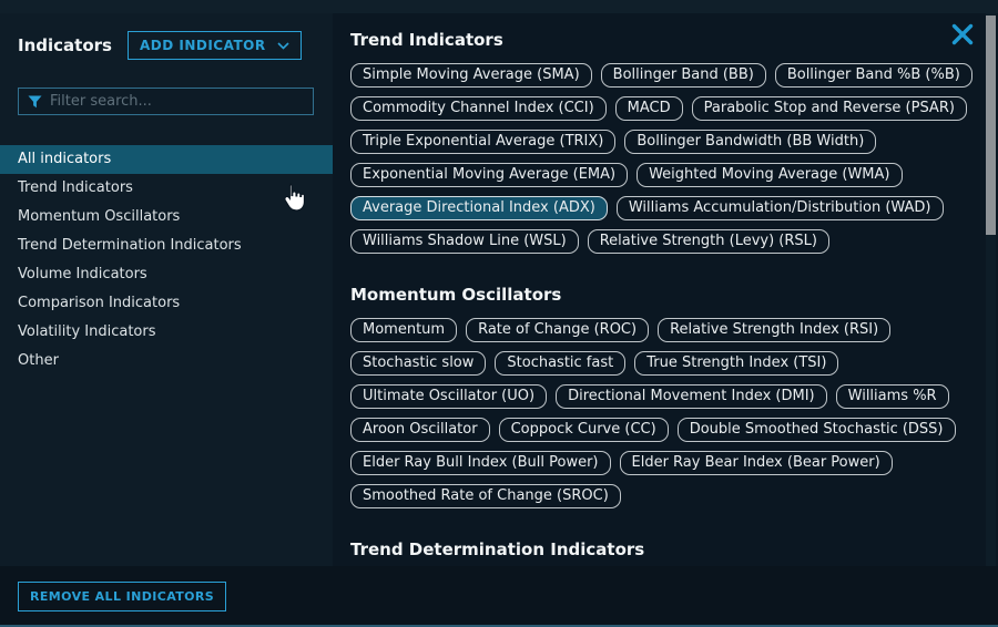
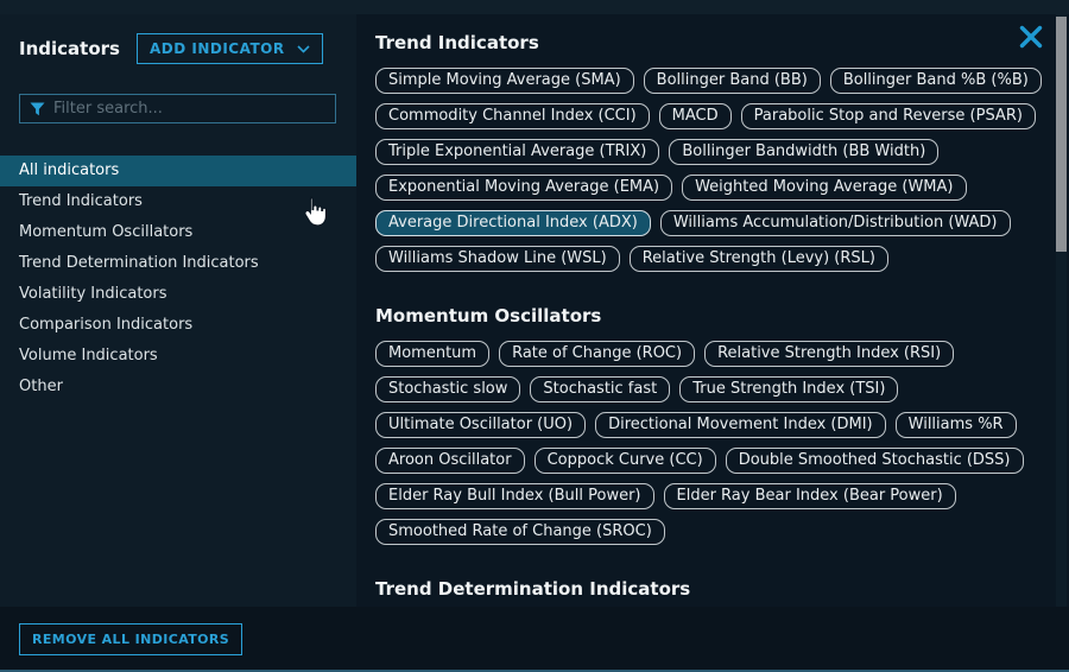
  Indicators
  ADD INDICATOR
  Filter search...
  All indicators
  Trend Indicators
  Momentum Oscillators
  Trend Determination Indicators
- Volume Indicators
+ Volatility Indicators
  Comparison Indicators
- Volatility Indicators
+ Volume Indicators
  Other
  Trend Indicators
  Simple Moving Average (SMA)
  Bollinger Band (BB)
  Bollinger Band %B (%B)
  Commodity Channel Index (CCI)
  MACD
  Parabolic Stop and Reverse (PSAR)
  Triple Exponential Average (TRIX)
  Bollinger Bandwidth (BB Width)
  Exponential Moving Average (EMA)
  Weighted Moving Average (WMA)
  Average Directional Index (ADX)
  Williams Accumulation/Distribution (WAD)
  Williams Shadow Line (WSL)
  Relative Strength (Levy) (RSL)
  Momentum Oscillators
  Momentum
  Rate of Change (ROC)
  Relative Strength Index (RSI)
  Stochastic slow
  Stochastic fast
  True Strength Index (TSI)
  Ultimate Oscillator (UO)
  Directional Movement Index (DMI)
  Williams %R
  Aroon Oscillator
  Coppock Curve (CC)
  Double Smoothed Stochastic (DSS)
  Elder Ray Bull Index (Bull Power)
  Elder Ray Bear Index (Bear Power)
  Smoothed Rate of Change (SROC)
  Trend Determination Indicators
  REMOVE ALL INDICATORS
